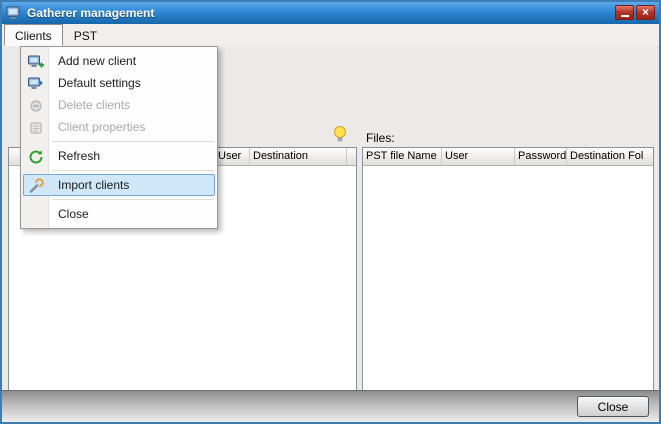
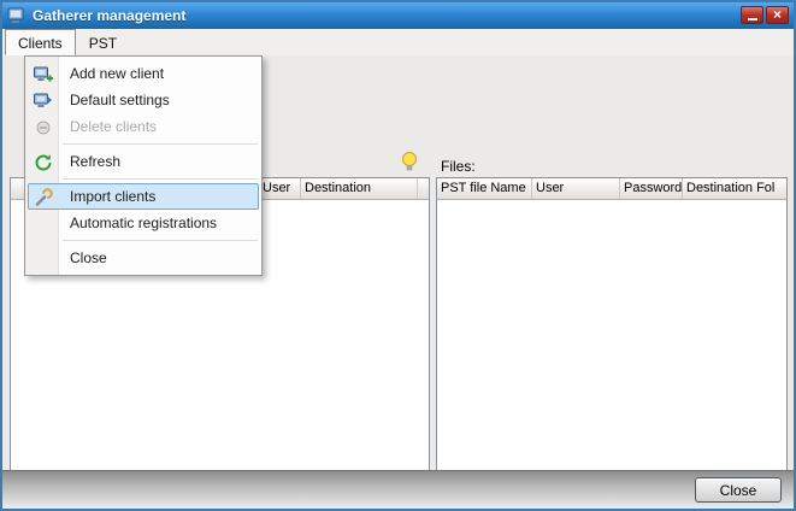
  Gatherer management
  ×
  Clients
  PST
  Files:
  User
  Destination
  PST file Name
  User
  Password
  Destination Fol
  Add new client
  Default settings
  Delete clients
- Client properties
  Refresh
  Import clients
+ Automatic registrations
  Close
  Close
